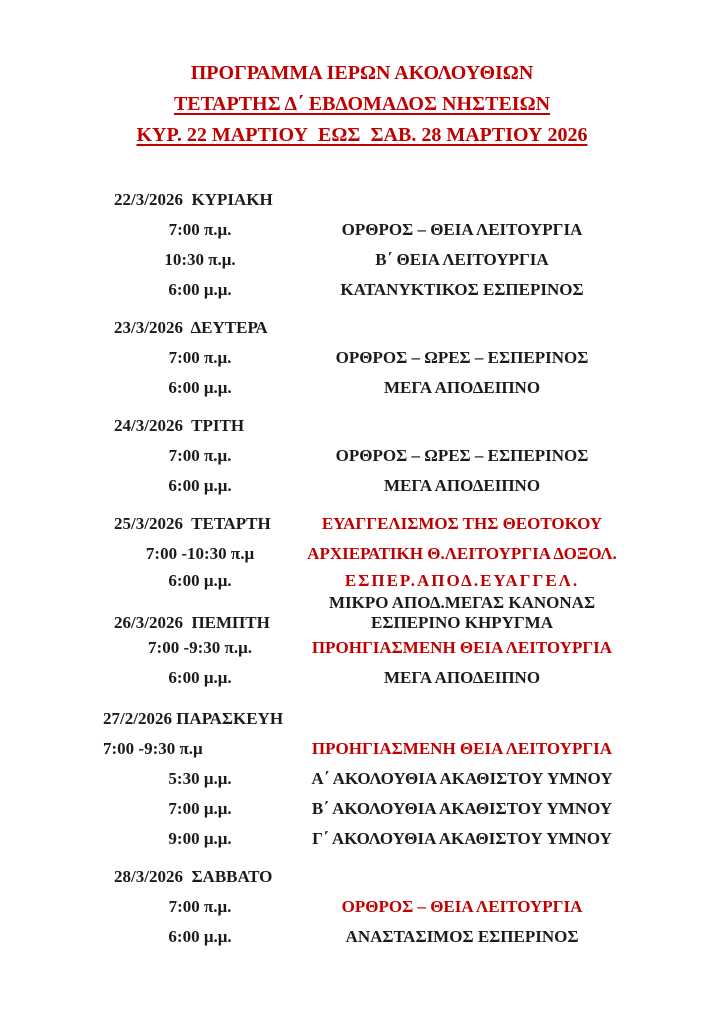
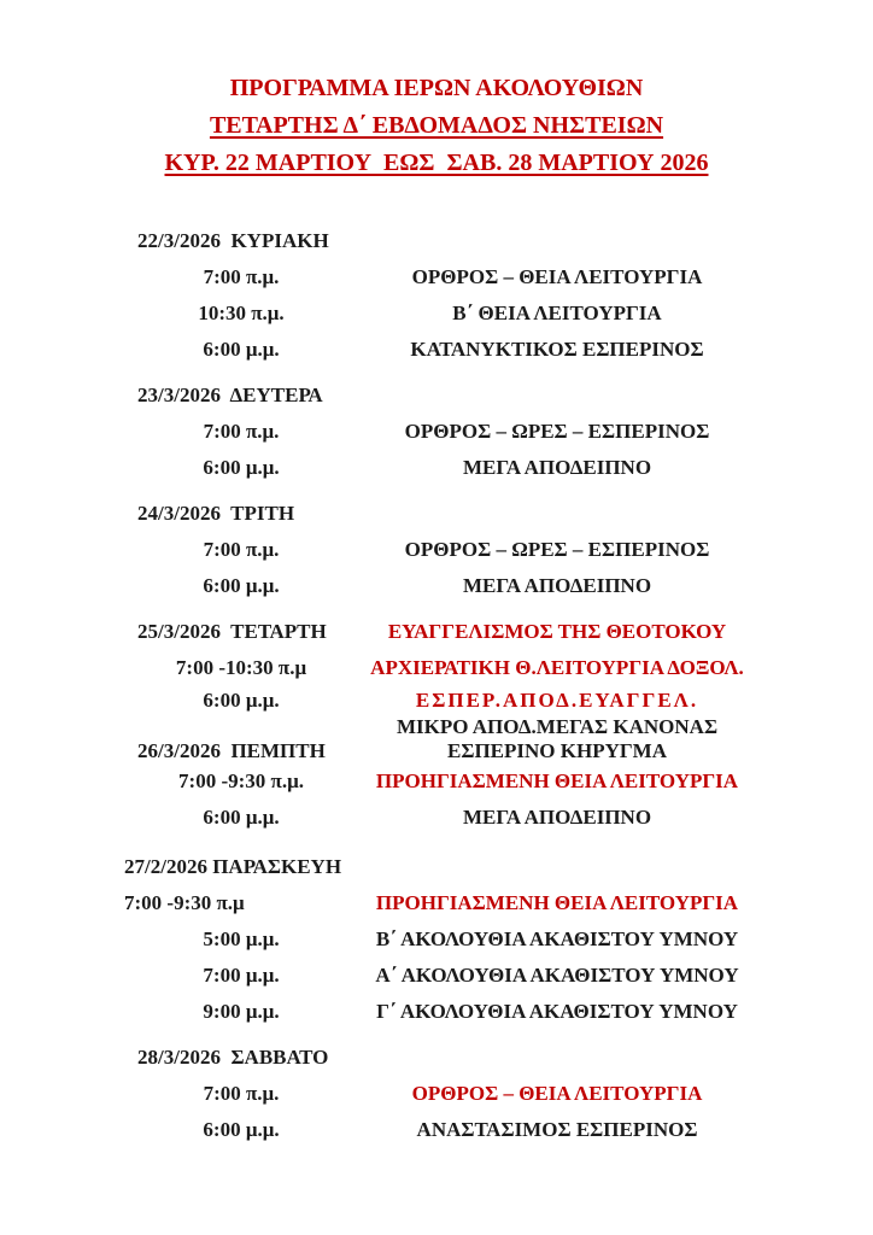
  ΠΡΟΓΡΑΜΜΑ ΙΕΡΩΝ ΑΚΟΛΟΥΘΙΩΝ
  ΤΕΤΑΡΤΗΣ Δ΄ ΕΒΔΟΜΑΔΟΣ ΝΗΣΤΕΙΩΝ
  ΚΥΡ. 22 ΜΑΡΤΙΟΥ ΕΩΣ ΣΑΒ. 28 ΜΑΡΤΙΟΥ 2026
  22/3/2026 ΚΥΡΙΑΚΗ
  7:00 π.μ.
  ΟΡΘΡΟΣ – ΘΕΙΑ ΛΕΙΤΟΥΡΓΙΑ
  10:30 π.μ.
  Β΄ ΘΕΙΑ ΛΕΙΤΟΥΡΓΙΑ
  6:00 μ.μ.
  ΚΑΤΑΝΥΚΤΙΚΟΣ ΕΣΠΕΡΙΝΟΣ
  23/3/2026 ΔΕΥΤΕΡΑ
  7:00 π.μ.
  ΟΡΘΡΟΣ – ΩΡΕΣ – ΕΣΠΕΡΙΝΟΣ
  6:00 μ.μ.
  ΜΕΓΑ ΑΠΟΔΕΙΠΝΟ
  24/3/2026 ΤΡΙΤΗ
  7:00 π.μ.
  ΟΡΘΡΟΣ – ΩΡΕΣ – ΕΣΠΕΡΙΝΟΣ
  6:00 μ.μ.
  ΜΕΓΑ ΑΠΟΔΕΙΠΝΟ
  25/3/2026 ΤΕΤΑΡΤΗ
  ΕΥΑΓΓΕΛΙΣΜΟΣ ΤΗΣ ΘΕΟΤΟΚΟΥ
  7:00 -10:30 π.μ
  ΑΡΧΙΕΡΑΤΙΚΗ Θ.ΛΕΙΤΟΥΡΓΙΑ ΔΟΞΟΛ.
  6:00 μ.μ.
  26/3/2026 ΠΕΜΠΤΗ
  ΕΣΠΕΡ.ΑΠΟΔ.ΕΥΑΓΓΕΛ.
  ΜΙΚΡΟ ΑΠΟΔ.ΜΕΓΑΣ ΚΑΝΟΝΑΣ
  ΕΣΠΕΡΙΝΟ ΚΗΡΥΓΜΑ
  7:00 -9:30 π.μ.
  ΠΡΟΗΓΙΑΣΜΕΝΗ ΘΕΙΑ ΛΕΙΤΟΥΡΓΙΑ
  6:00 μ.μ.
  ΜΕΓΑ ΑΠΟΔΕΙΠΝΟ
  27/2/2026 ΠΑΡΑΣΚΕΥΗ
  7:00 -9:30 π.μ
  ΠΡΟΗΓΙΑΣΜΕΝΗ ΘΕΙΑ ΛΕΙΤΟΥΡΓΙΑ
- 5:30 μ.μ.
+ 5:00 μ.μ.
- Α΄ ΑΚΟΛΟΥΘΙΑ ΑΚΑΘΙΣΤΟΥ ΥΜΝΟΥ
+ Β΄ ΑΚΟΛΟΥΘΙΑ ΑΚΑΘΙΣΤΟΥ ΥΜΝΟΥ
  7:00 μ.μ.
- Β΄ ΑΚΟΛΟΥΘΙΑ ΑΚΑΘΙΣΤΟΥ ΥΜΝΟΥ
+ Α΄ ΑΚΟΛΟΥΘΙΑ ΑΚΑΘΙΣΤΟΥ ΥΜΝΟΥ
  9:00 μ.μ.
  Γ΄ ΑΚΟΛΟΥΘΙΑ ΑΚΑΘΙΣΤΟΥ ΥΜΝΟΥ
  28/3/2026 ΣΑΒΒΑΤΟ
  7:00 π.μ.
  ΟΡΘΡΟΣ – ΘΕΙΑ ΛΕΙΤΟΥΡΓΙΑ
  6:00 μ.μ.
  ΑΝΑΣΤΑΣΙΜΟΣ ΕΣΠΕΡΙΝΟΣ
